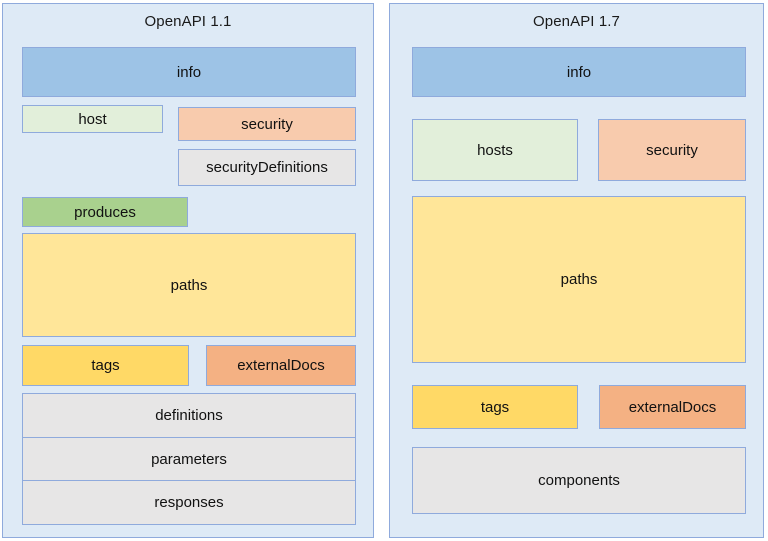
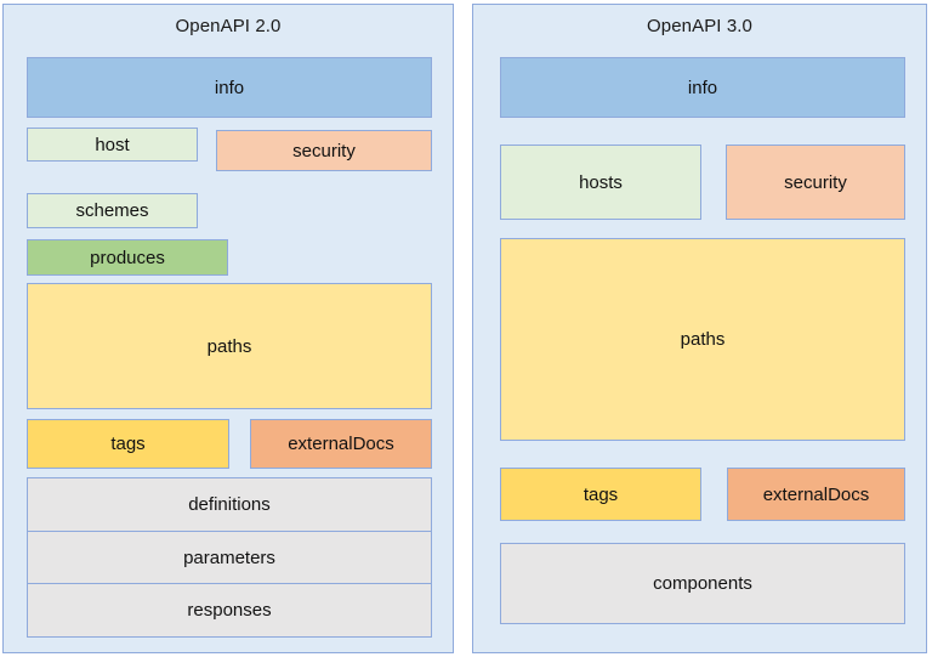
- OpenAPI 1.1
+ OpenAPI 2.0
  info
  host
+ schemes
  security
- securityDefinitions
  produces
  paths
  tags
  externalDocs
  definitions
  parameters
  responses
- OpenAPI 1.7
+ OpenAPI 3.0
  info
  hosts
  security
  paths
  tags
  externalDocs
  components
